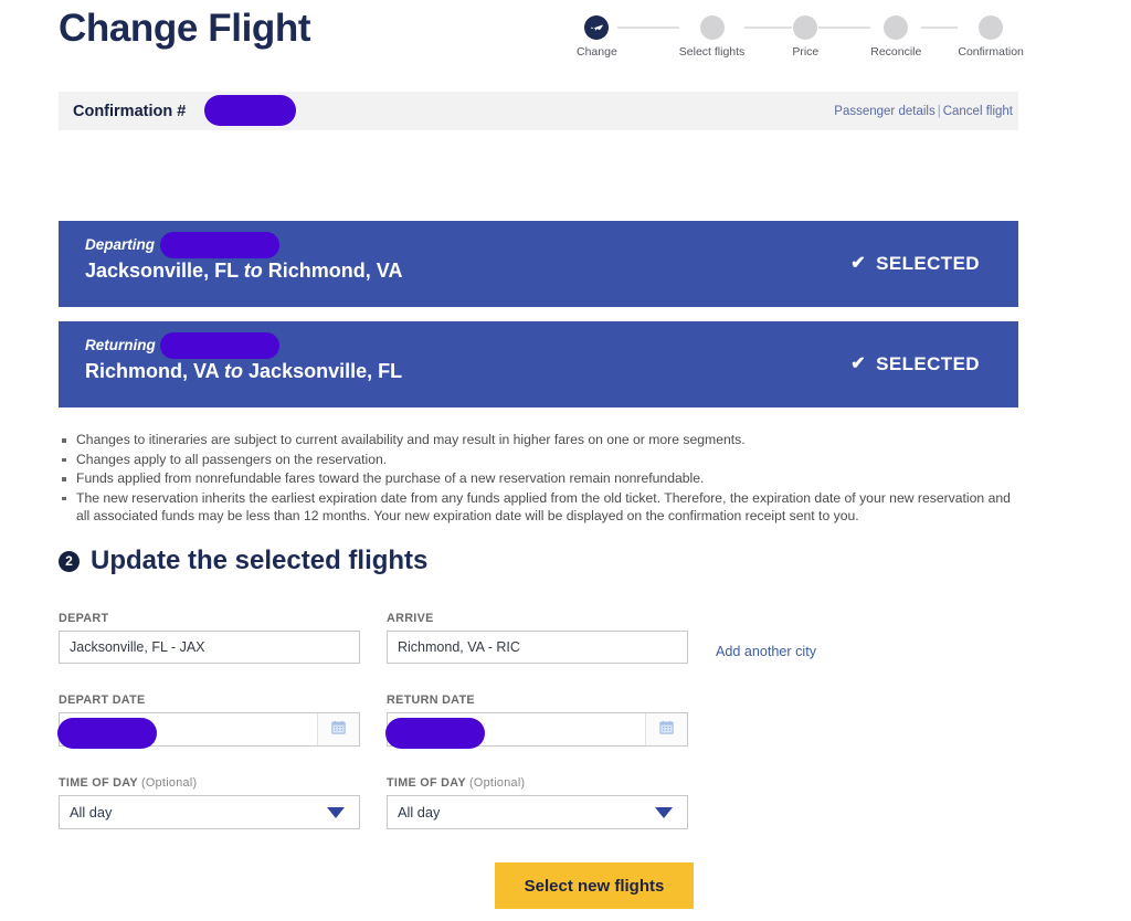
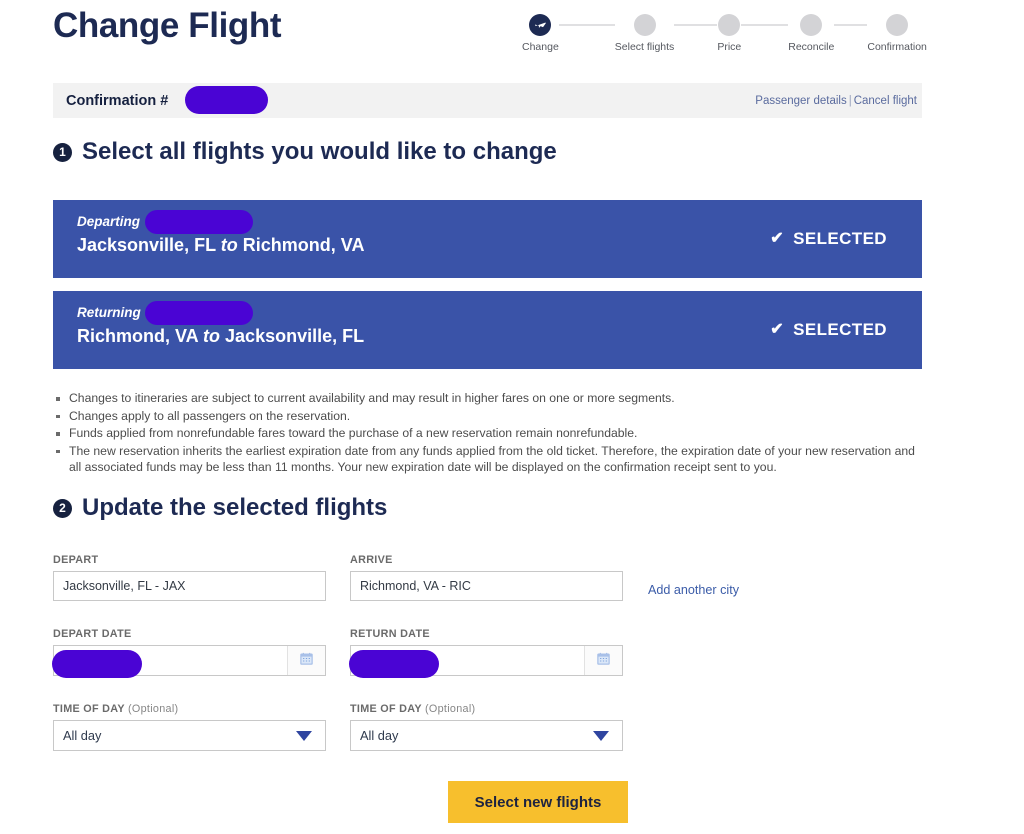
  Change Flight
  Change
  Select flights
  Price
  Reconcile
  Confirmation
  Confirmation #
  Passenger details | Cancel flight
+ 1
+ Select all flights you would like to change
  Departing
  Jacksonville, FL to Richmond, VA
  ✔
  SELECTED
  Returning
  Richmond, VA to Jacksonville, FL
  ✔
  SELECTED
  Changes to itineraries are subject to current availability and may result in higher fares on one or more segments.
  Changes apply to all passengers on the reservation.
  Funds applied from nonrefundable fares toward the purchase of a new reservation remain nonrefundable.
- The new reservation inherits the earliest expiration date from any funds applied from the old ticket. Therefore, the expiration date of your new reservation and all associated funds may be less than 12 months. Your new expiration date will be displayed on the confirmation receipt sent to you.
+ The new reservation inherits the earliest expiration date from any funds applied from the old ticket. Therefore, the expiration date of your new reservation and all associated funds may be less than 11 months. Your new expiration date will be displayed on the confirmation receipt sent to you.
  2
  Update the selected flights
  DEPART
  Jacksonville, FL - JAX
  ARRIVE
  Richmond, VA - RIC
  Add another city
  DEPART DATE
  RETURN DATE
  TIME OF DAY (Optional)
  All day
  TIME OF DAY (Optional)
  All day
  Select new flights
